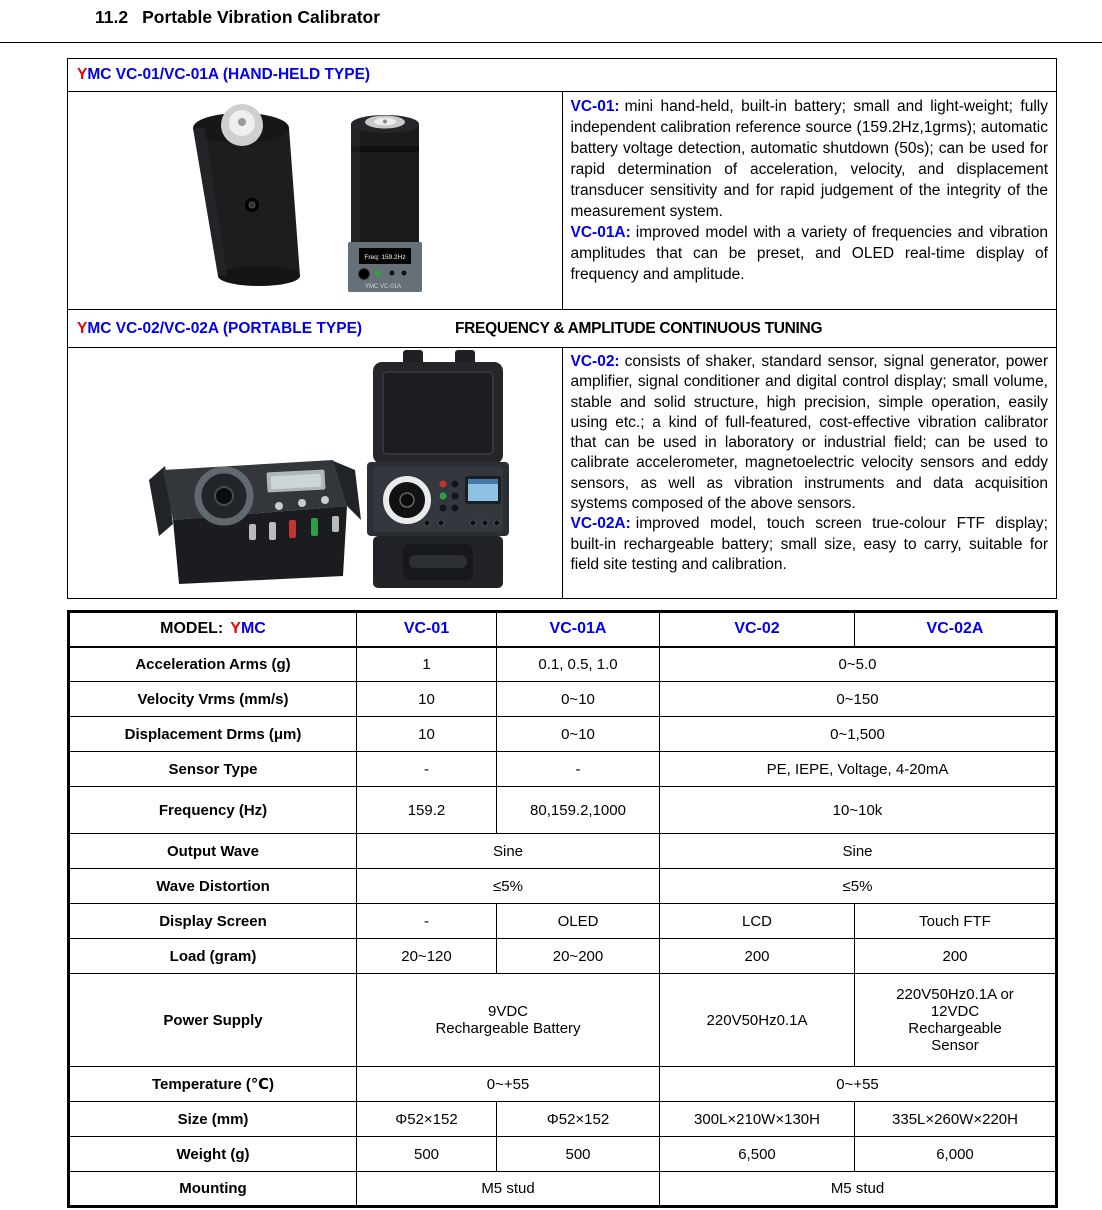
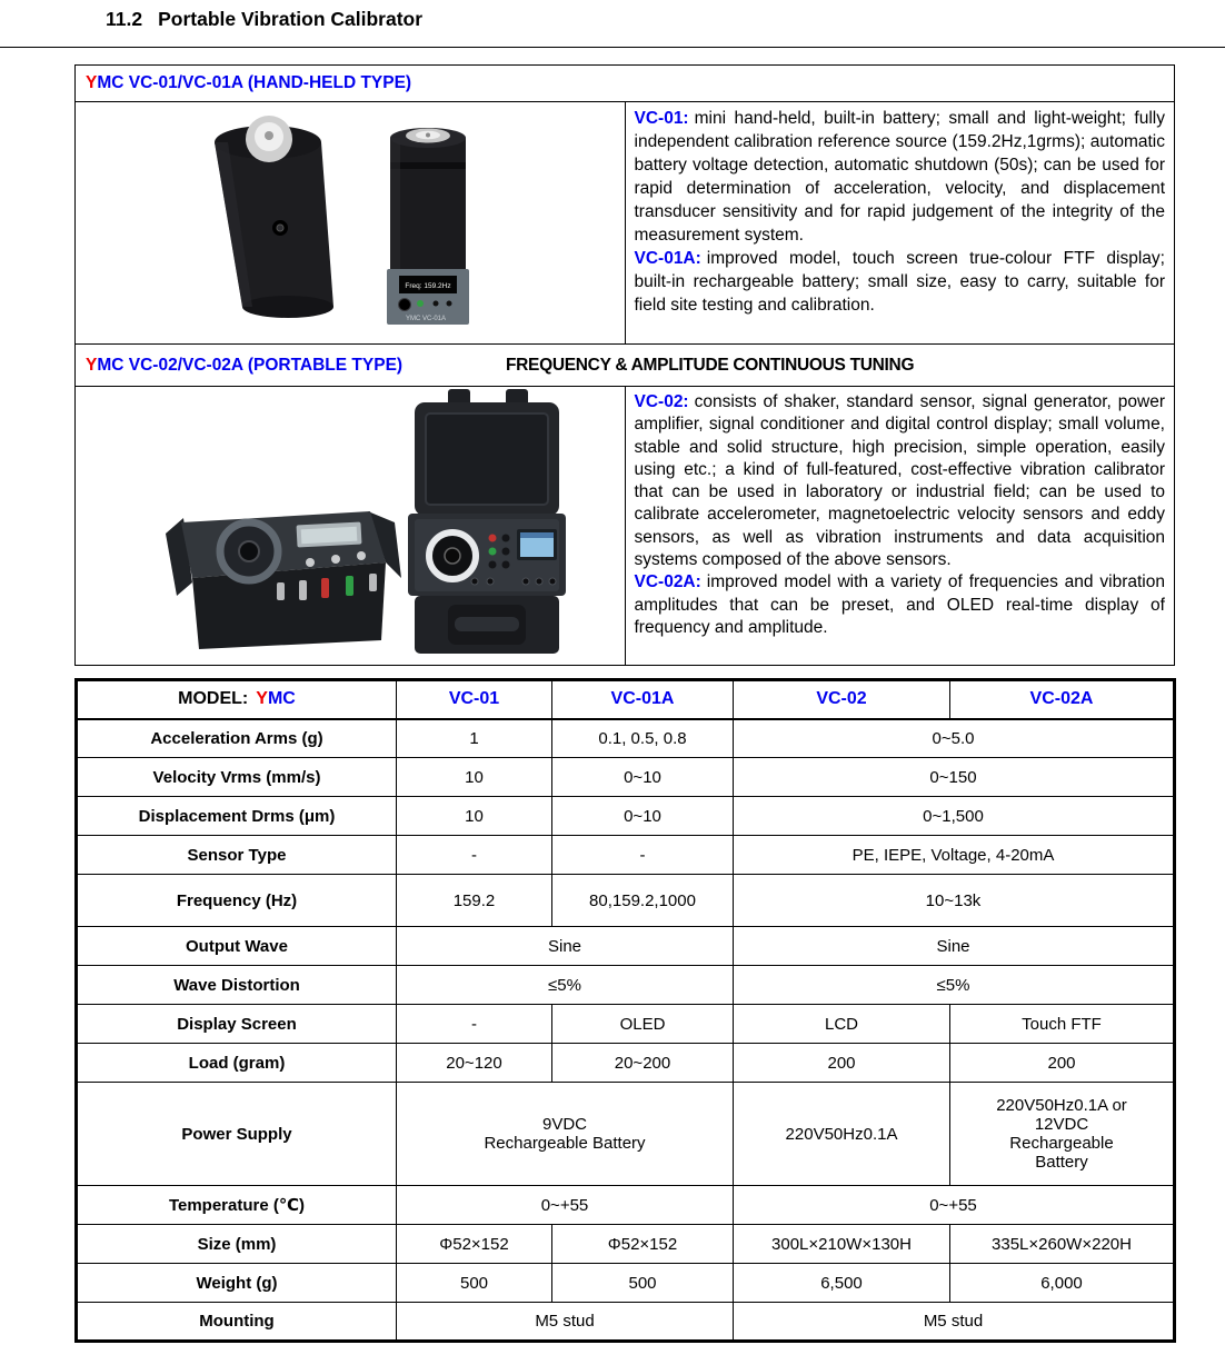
  11.2 Portable Vibration Calibrator
  YMC VC-01/VC-01A (HAND-HELD TYPE)
- 	VC-01: mini hand-held, built-in battery; small and light-weight; fully independent calibration reference source (159.2Hz,1grms); automatic battery voltage detection, automatic shutdown (50s); can be used for rapid determination of acceleration, velocity, and displacement transducer sensitivity and for rapid judgement of the integrity of the measurement system. VC-01A: improved model with a variety of frequencies and vibration amplitudes that can be preset, and OLED real-time display of frequency and amplitude.
+ 	VC-01: mini hand-held, built-in battery; small and light-weight; fully independent calibration reference source (159.2Hz,1grms); automatic battery voltage detection, automatic shutdown (50s); can be used for rapid determination of acceleration, velocity, and displacement transducer sensitivity and for rapid judgement of the integrity of the measurement system. VC-01A: improved model, touch screen true-colour FTF display; built-in rechargeable battery; small size, easy to carry, suitable for field site testing and calibration.
  YMC VC-02/VC-02A (PORTABLE TYPE) FREQUENCY & AMPLITUDE CONTINUOUS TUNING
- 	VC-02: consists of shaker, standard sensor, signal generator, power amplifier, signal conditioner and digital control display; small volume, stable and solid structure, high precision, simple operation, easily using etc.; a kind of full-featured, cost-effective vibration calibrator that can be used in laboratory or industrial field; can be used to calibrate accelerometer, magnetoelectric velocity sensors and eddy sensors, as well as vibration instruments and data acquisition systems composed of the above sensors. VC-02A: improved model, touch screen true-colour FTF display; built-in rechargeable battery; small size, easy to carry, suitable for field site testing and calibration.
+ 	VC-02: consists of shaker, standard sensor, signal generator, power amplifier, signal conditioner and digital control display; small volume, stable and solid structure, high precision, simple operation, easily using etc.; a kind of full-featured, cost-effective vibration calibrator that can be used in laboratory or industrial field; can be used to calibrate accelerometer, magnetoelectric velocity sensors and eddy sensors, as well as vibration instruments and data acquisition systems composed of the above sensors. VC-02A: improved model with a variety of frequencies and vibration amplitudes that can be preset, and OLED real-time display of frequency and amplitude.
  MODEL: YMC	VC-01	VC-01A	VC-02	VC-02A
- Acceleration Arms (g)	1	0.1, 0.5, 1.0	0~5.0
+ Acceleration Arms (g)	1	0.1, 0.5, 0.8	0~5.0
  Velocity Vrms (mm/s)	10	0~10	0~150
  Displacement Drms (μm)	10	0~10	0~1,500
  Sensor Type	-	-	PE, IEPE, Voltage, 4-20mA
- Frequency (Hz)	159.2	80,159.2,1000	10~10k
+ Frequency (Hz)	159.2	80,159.2,1000	10~13k
  Output Wave	Sine	Sine
  Wave Distortion	≤5%	≤5%
  Display Screen	-	OLED	LCD	Touch FTF
  Load (gram)	20~120	20~200	200	200
- Power Supply	9VDC Rechargeable Battery	220V50Hz0.1A	220V50Hz0.1A or 12VDC Rechargeable Sensor
+ Power Supply	9VDC Rechargeable Battery	220V50Hz0.1A	220V50Hz0.1A or 12VDC Rechargeable Battery
  Temperature (℃)	0~+55	0~+55
  Size (mm)	Φ52×152	Φ52×152	300L×210W×130H	335L×260W×220H
  Weight (g)	500	500	6,500	6,000
  Mounting	M5 stud	M5 stud
